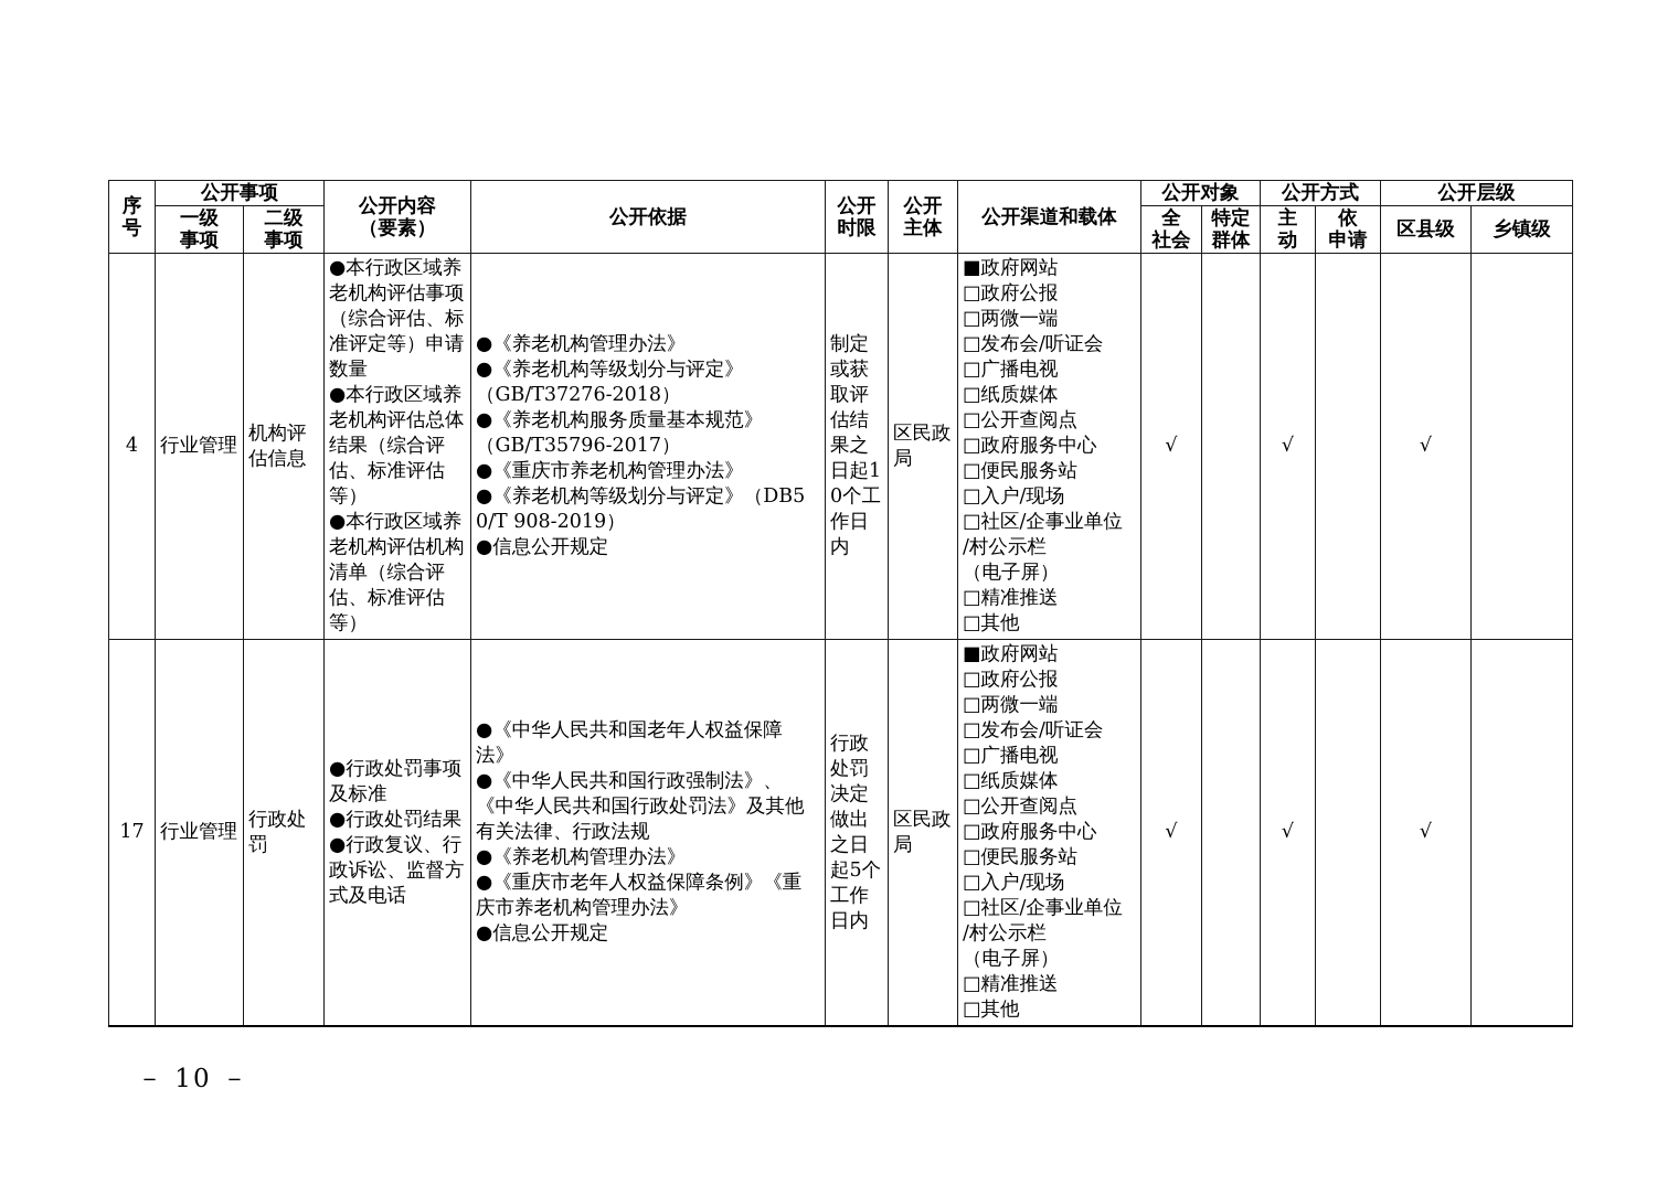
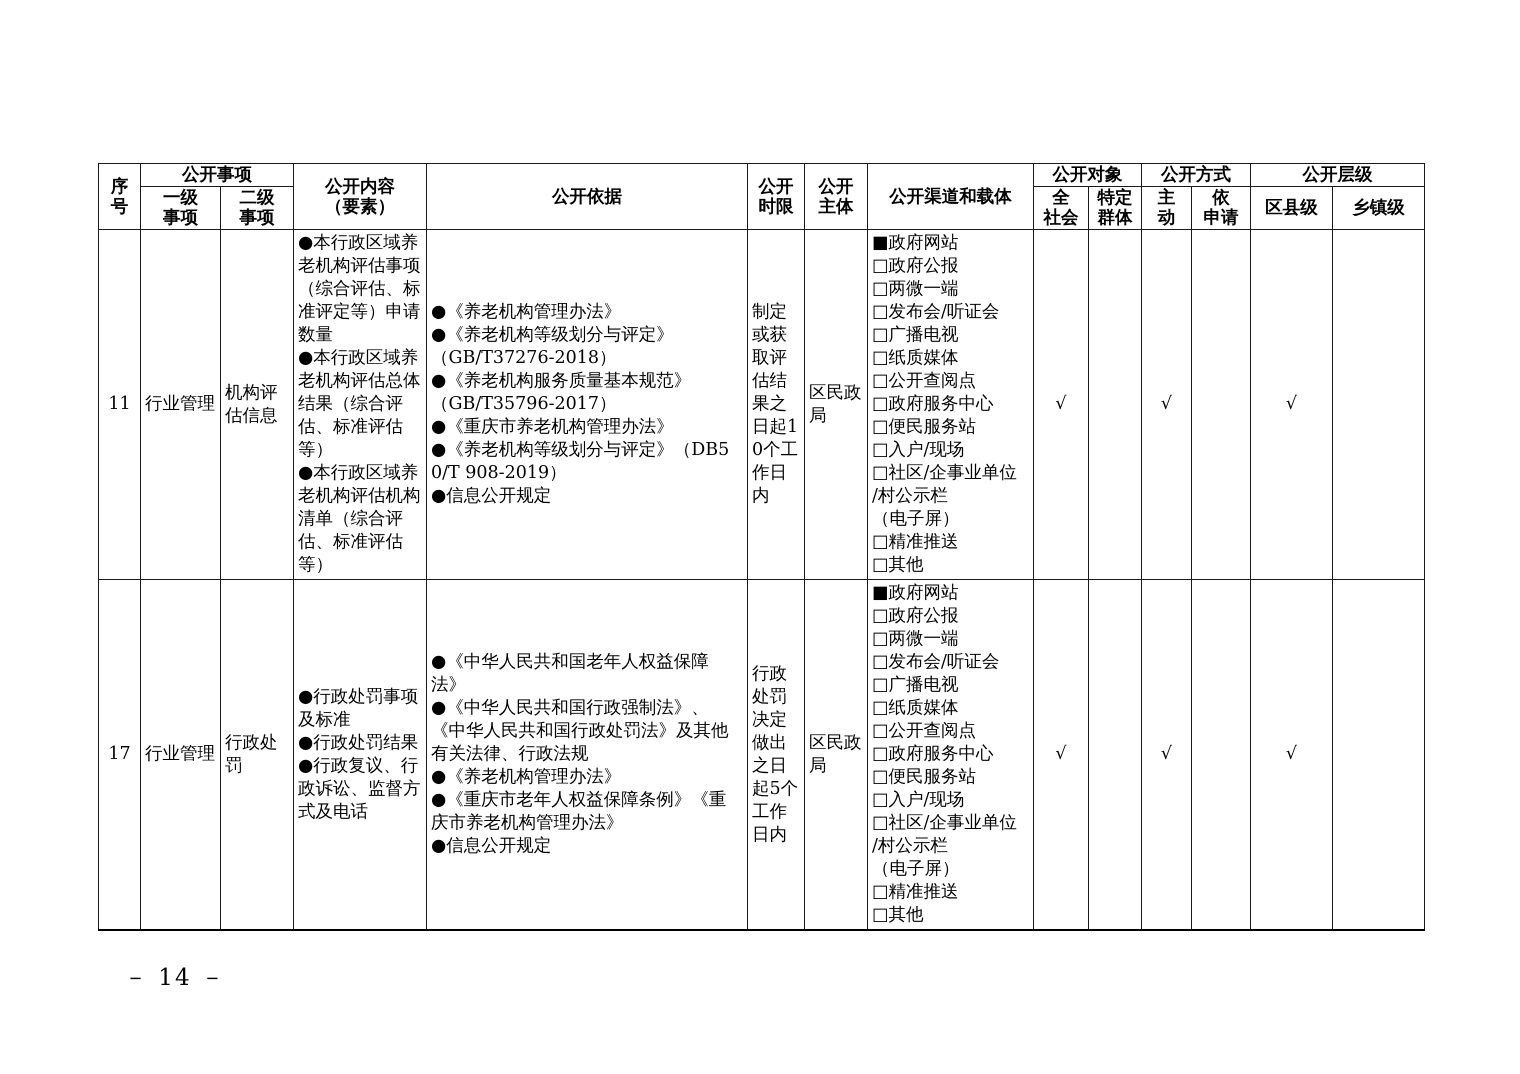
  序 号	公开事项	公开内容 （要素）	公开依据	公开 时限	公开 主体	公开渠道和载体	公开对象	公开方式	公开层级
  一级 事项	二级 事项	全 社会	特定 群体	主 动	依 申请	区县级	乡镇级
- 4	行业管理	机构评估信息	●本行政区域养老机构评估事项（综合评估、标准评定等）申请数量 ●本行政区域养老机构评估总体结果（综合评估、标准评估等） ●本行政区域养老机构评估机构清单（综合评估、标准评估等）	●《养老机构管理办法》 ●《养老机构等级划分与评定》 （GB/T37276-2018） ●《养老机构服务质量基本规范》 （GB/T35796-2017） ●《重庆市养老机构管理办法》 ●《养老机构等级划分与评定》（DB50/T 908-2019） ●信息公开规定	制定或获取评估结果之日起10个工作日内	区民政局	■政府网站 □政府公报 □两微一端 □发布会/听证会 □广播电视 □纸质媒体 □公开查阅点 □政府服务中心 □便民服务站 □入户/现场 □社区/企事业单位 /村公示栏 （电子屏） □精准推送 □其他	√		√		√
+ 11	行业管理	机构评估信息	●本行政区域养老机构评估事项（综合评估、标准评定等）申请数量 ●本行政区域养老机构评估总体结果（综合评估、标准评估等） ●本行政区域养老机构评估机构清单（综合评估、标准评估等）	●《养老机构管理办法》 ●《养老机构等级划分与评定》 （GB/T37276-2018） ●《养老机构服务质量基本规范》 （GB/T35796-2017） ●《重庆市养老机构管理办法》 ●《养老机构等级划分与评定》（DB50/T 908-2019） ●信息公开规定	制定或获取评估结果之日起10个工作日内	区民政局	■政府网站 □政府公报 □两微一端 □发布会/听证会 □广播电视 □纸质媒体 □公开查阅点 □政府服务中心 □便民服务站 □入户/现场 □社区/企事业单位 /村公示栏 （电子屏） □精准推送 □其他	√		√		√
  17	行业管理	行政处罚	●行政处罚事项及标准 ●行政处罚结果 ●行政复议、行政诉讼、监督方式及电话	●《中华人民共和国老年人权益保障法》 ●《中华人民共和国行政强制法》、《中华人民共和国行政处罚法》及其他有关法律、行政法规 ●《养老机构管理办法》 ●《重庆市老年人权益保障条例》《重庆市养老机构管理办法》 ●信息公开规定	行政处罚决定做出之日起5个工作日内	区民政局	■政府网站 □政府公报 □两微一端 □发布会/听证会 □广播电视 □纸质媒体 □公开查阅点 □政府服务中心 □便民服务站 □入户/现场 □社区/企事业单位 /村公示栏 （电子屏） □精准推送 □其他	√		√		√
- － 10 －
+ － 14 －
